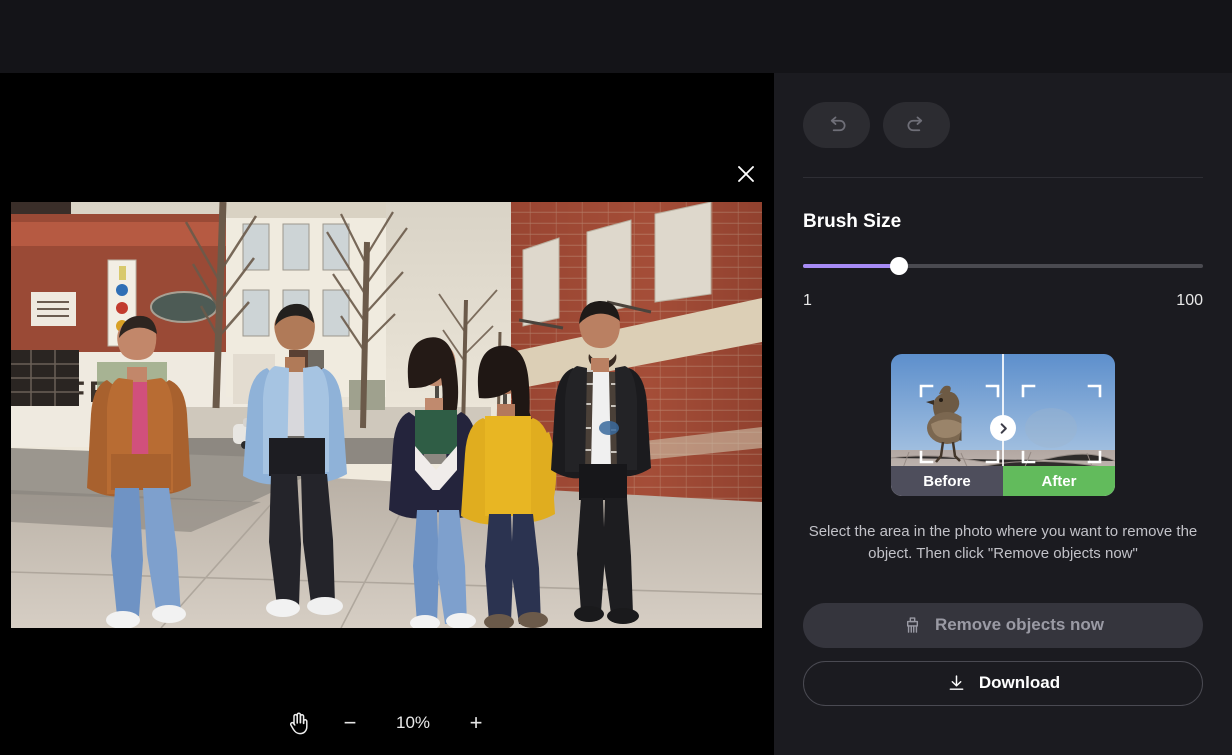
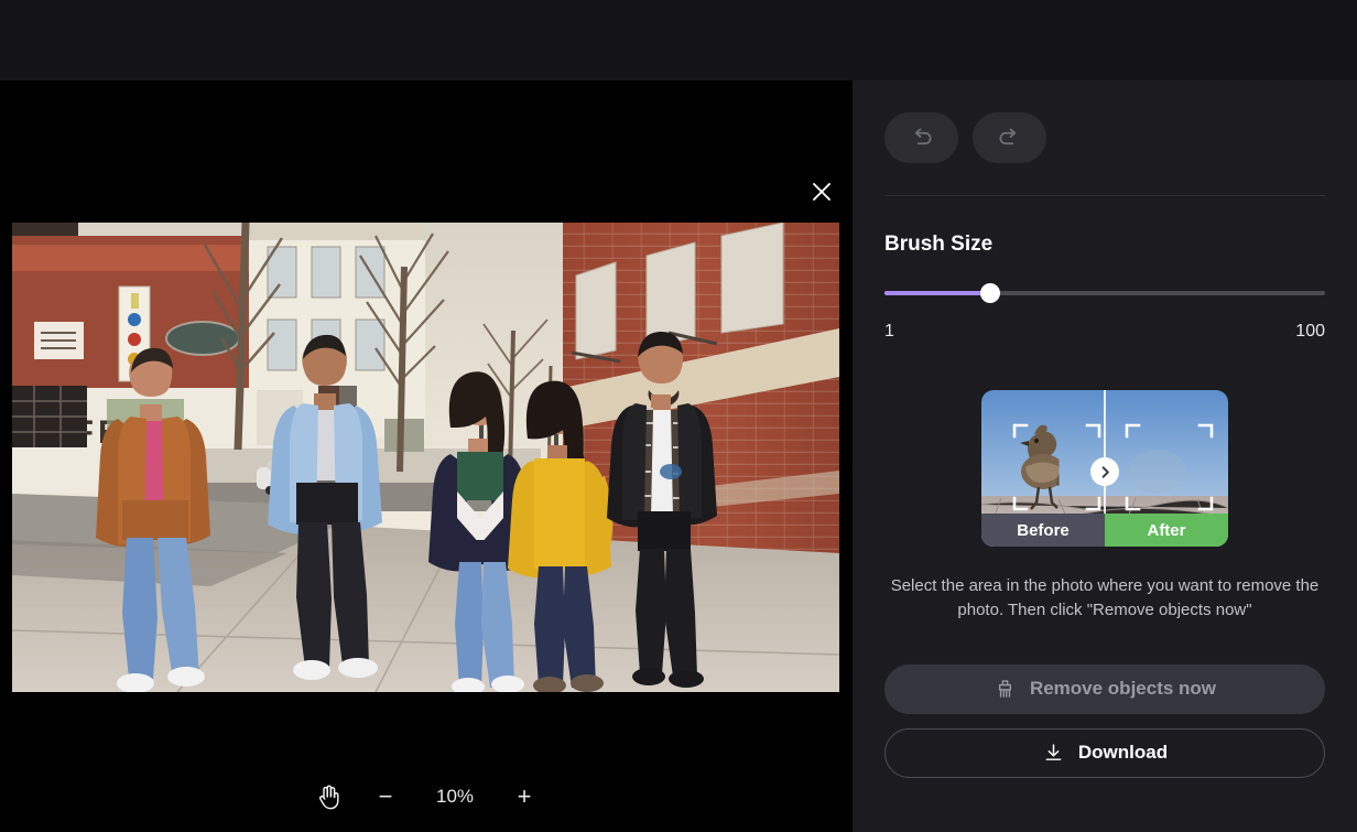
  −
  10%
  +
  Brush Size
  1
  100
  Before
  After
- Select the area in the photo where you want to remove the object. Then click "Remove objects now"
+ Select the area in the photo where you want to remove the photo. Then click "Remove objects now"
  Remove objects now
  Download
